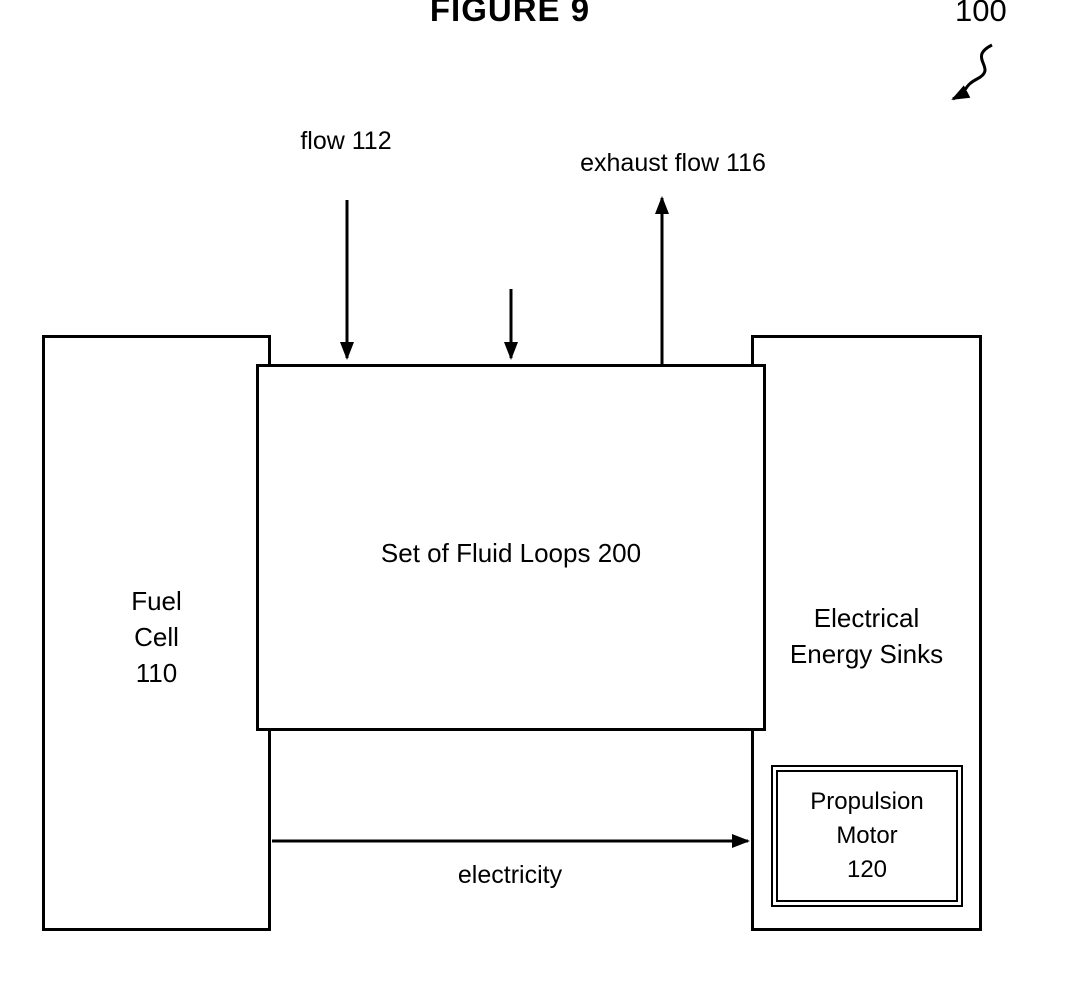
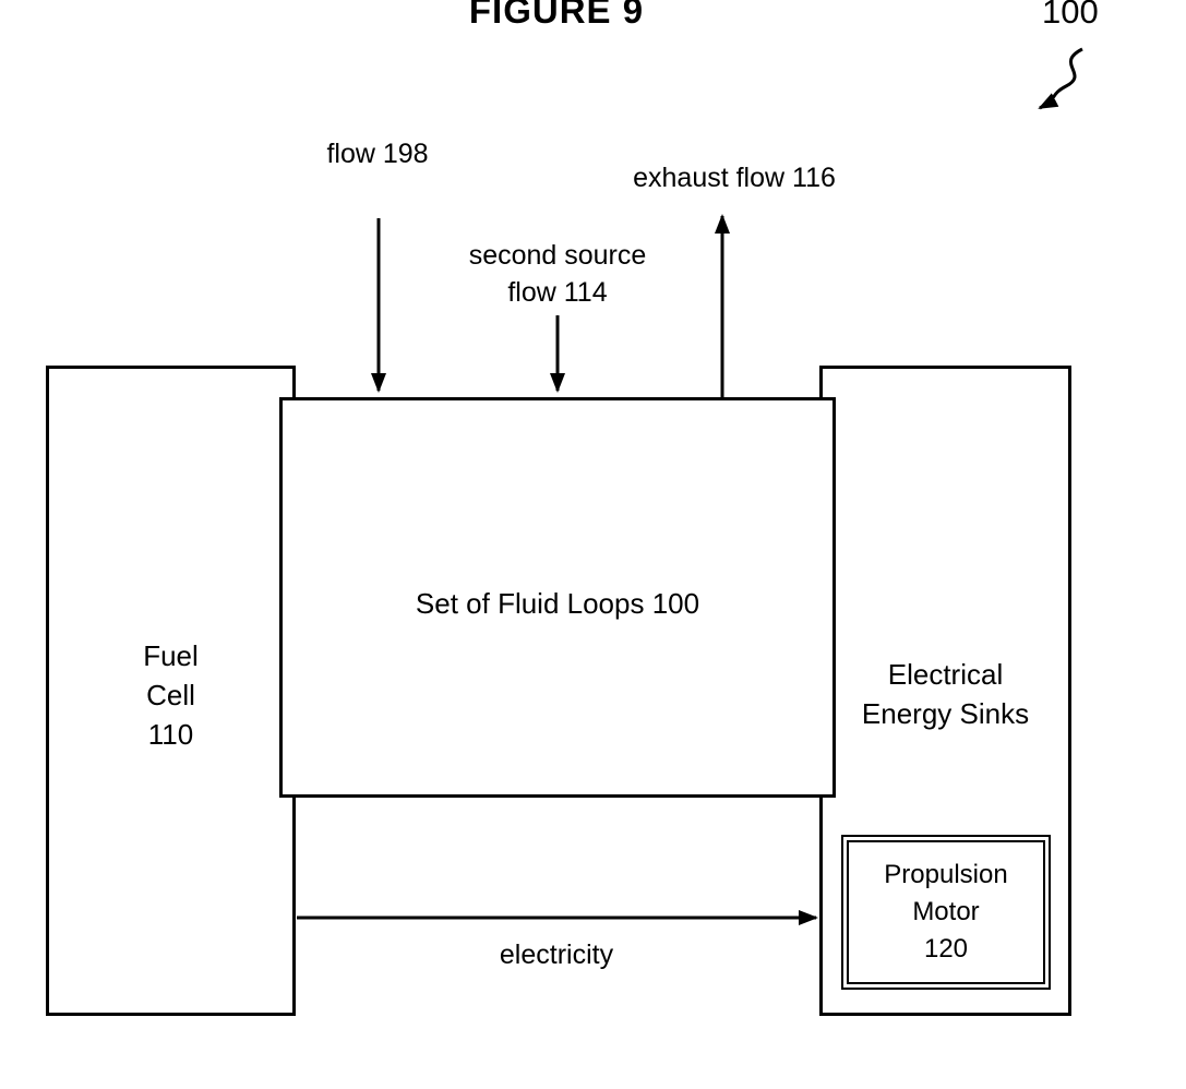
  FIGURE 9
  100
  Fuel
  Cell
  110
  Electrical
  Energy Sinks
- Set of Fluid Loops 200
+ Set of Fluid Loops 100
  Propulsion
  Motor
  120
- flow 112
+ flow 198
+ second source
+ flow 114
  exhaust flow 116
  electricity
